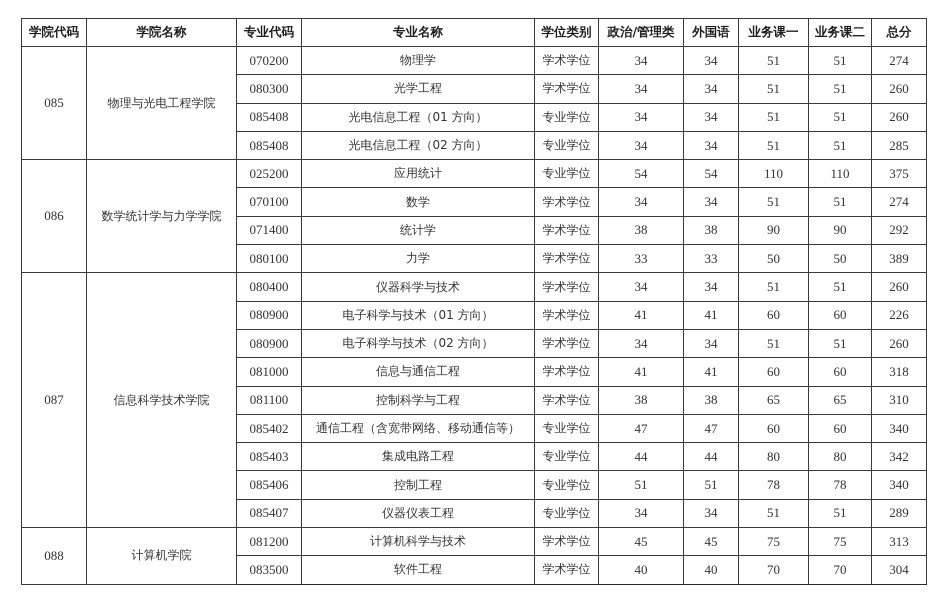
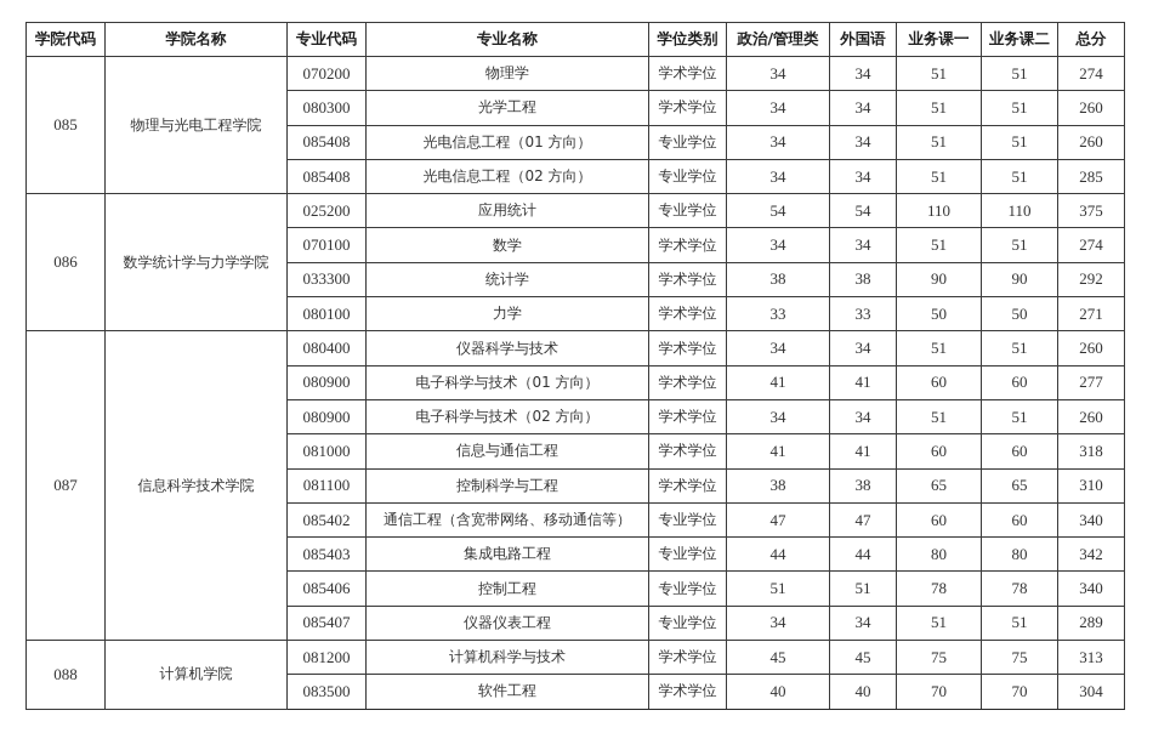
  学院代码	学院名称	专业代码	专业名称	学位类别	政治/管理类	外国语	业务课一	业务课二	总分
  085	物理与光电工程学院	070200	物理学	学术学位	34	34	51	51	274
  080300	光学工程	学术学位	34	34	51	51	260
  085408	光电信息工程（01 方向）	专业学位	34	34	51	51	260
  085408	光电信息工程（02 方向）	专业学位	34	34	51	51	285
  086	数学统计学与力学学院	025200	应用统计	专业学位	54	54	110	110	375
  070100	数学	学术学位	34	34	51	51	274
- 071400	统计学	学术学位	38	38	90	90	292
+ 033300	统计学	学术学位	38	38	90	90	292
- 080100	力学	学术学位	33	33	50	50	389
+ 080100	力学	学术学位	33	33	50	50	271
  087	信息科学技术学院	080400	仪器科学与技术	学术学位	34	34	51	51	260
- 080900	电子科学与技术（01 方向）	学术学位	41	41	60	60	226
+ 080900	电子科学与技术（01 方向）	学术学位	41	41	60	60	277
  080900	电子科学与技术（02 方向）	学术学位	34	34	51	51	260
  081000	信息与通信工程	学术学位	41	41	60	60	318
  081100	控制科学与工程	学术学位	38	38	65	65	310
  085402	通信工程（含宽带网络、移动通信等）	专业学位	47	47	60	60	340
  085403	集成电路工程	专业学位	44	44	80	80	342
  085406	控制工程	专业学位	51	51	78	78	340
  085407	仪器仪表工程	专业学位	34	34	51	51	289
  088	计算机学院	081200	计算机科学与技术	学术学位	45	45	75	75	313
  083500	软件工程	学术学位	40	40	70	70	304
